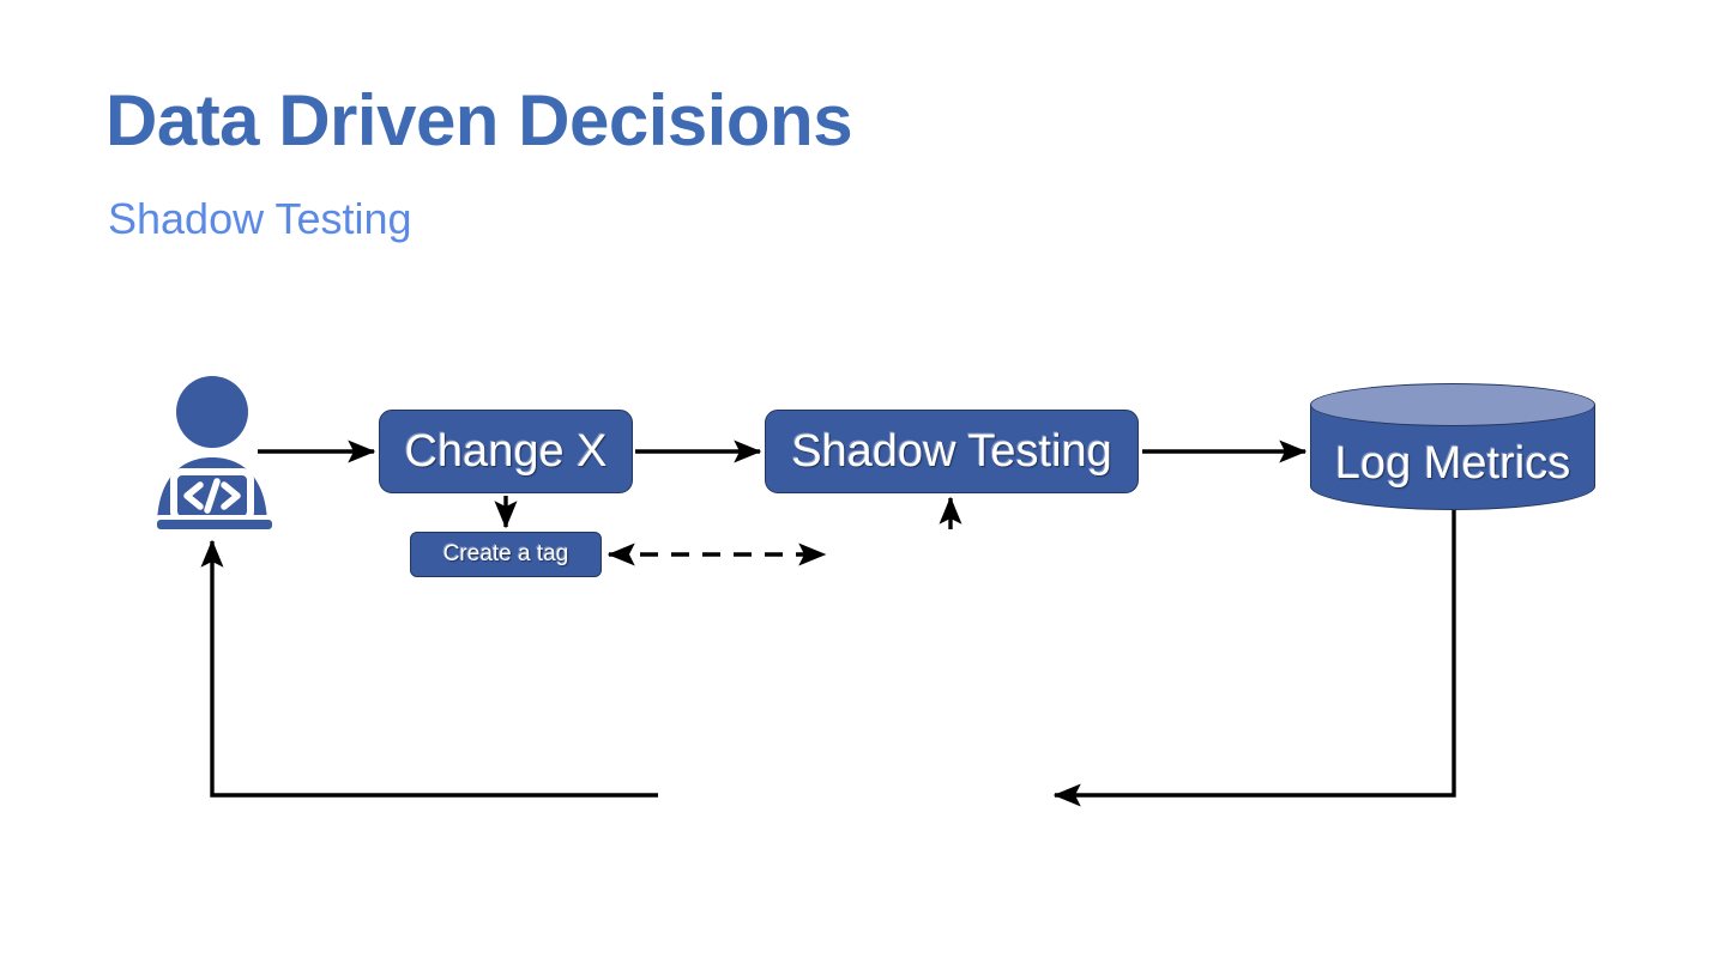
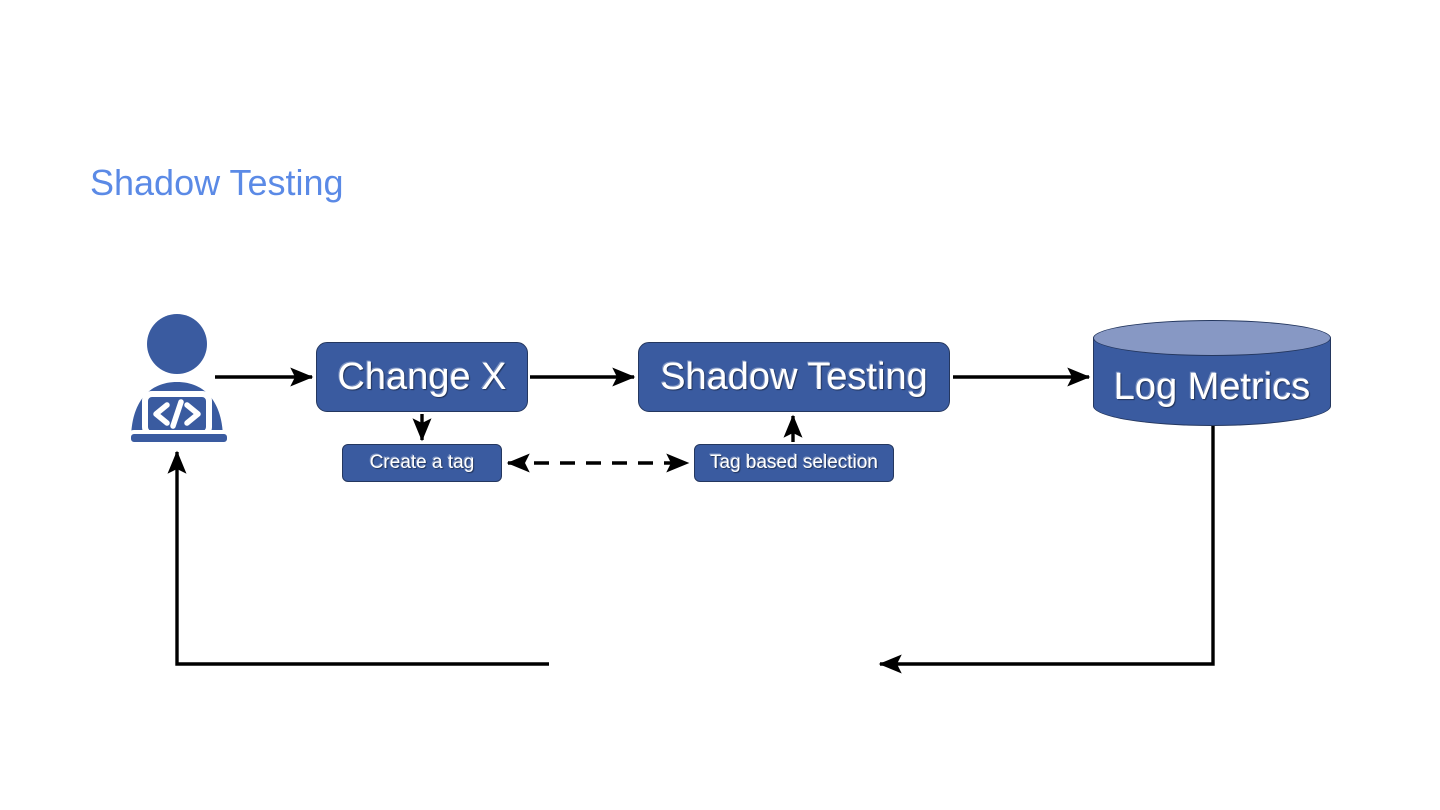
- Data Driven Decisions
  Shadow Testing
  Change X
  Shadow Testing
  Log Metrics
  Create a tag
+ Tag based selection
